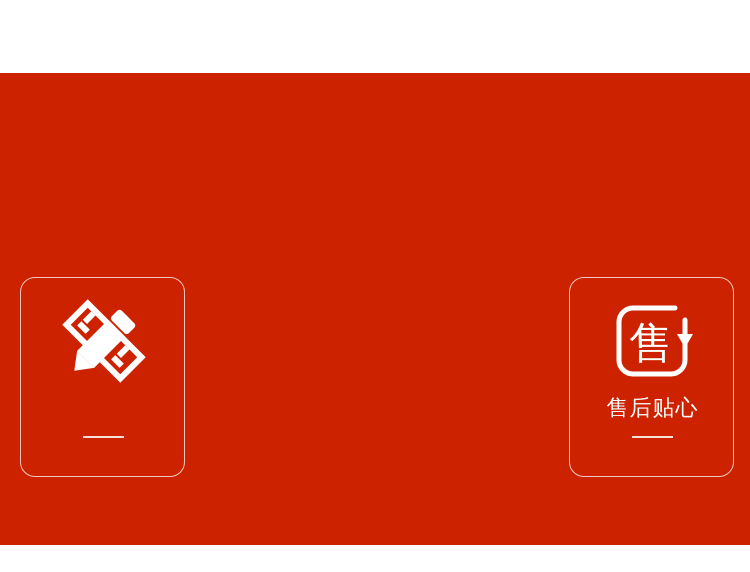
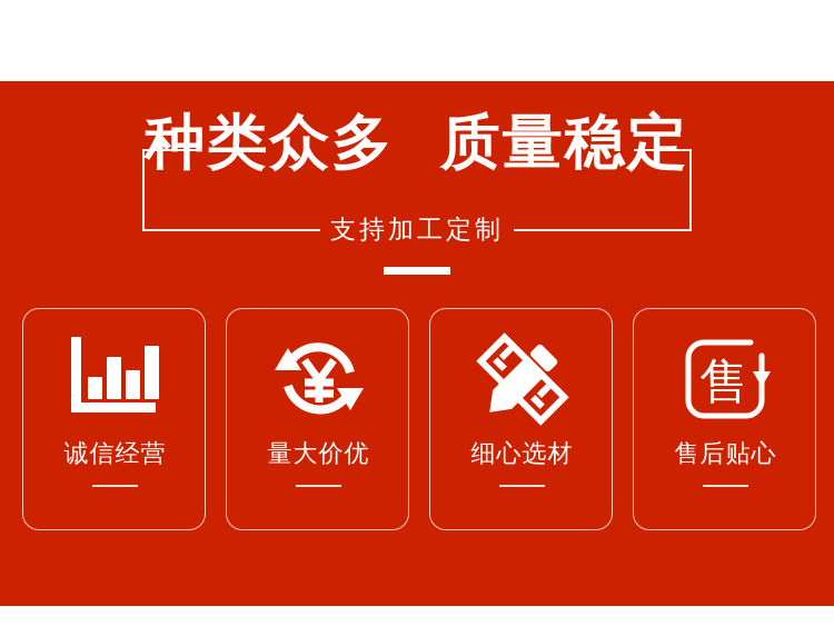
+ 种类众多 质量稳定
+ 支持加工定制
+ 诚信经营
+ 量大价优
+ 细心选材
  售
  售后贴心
